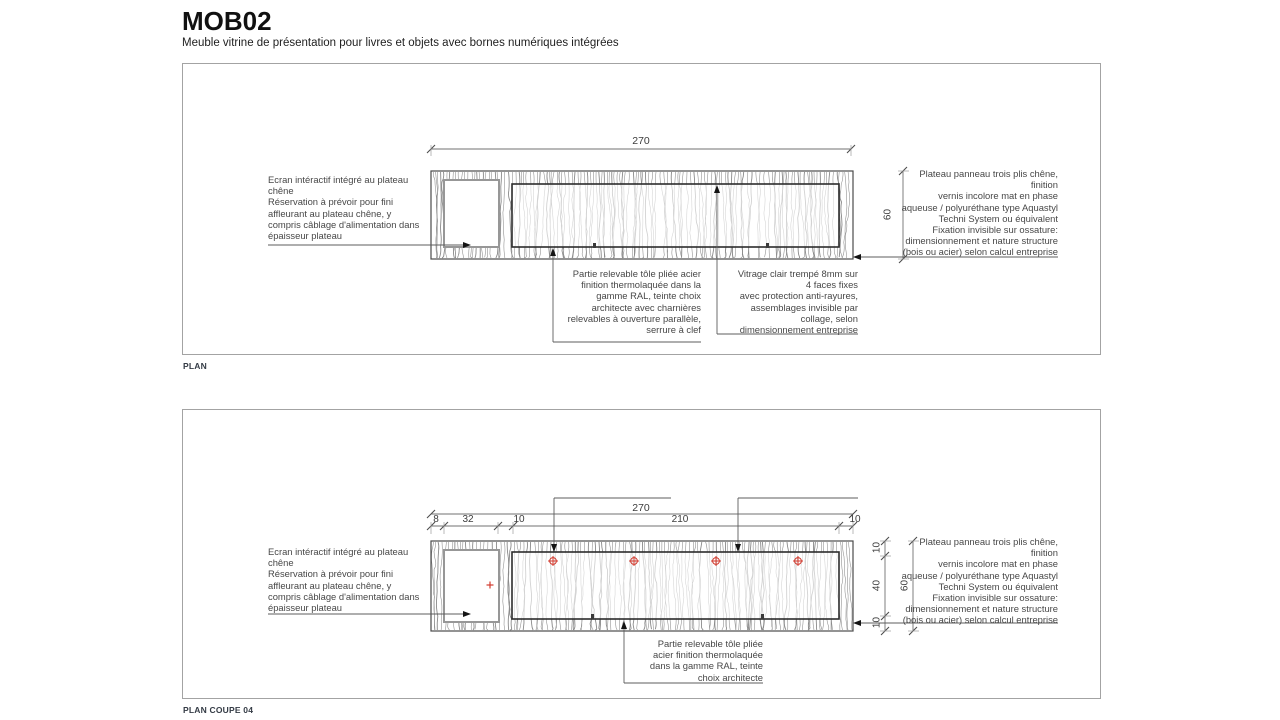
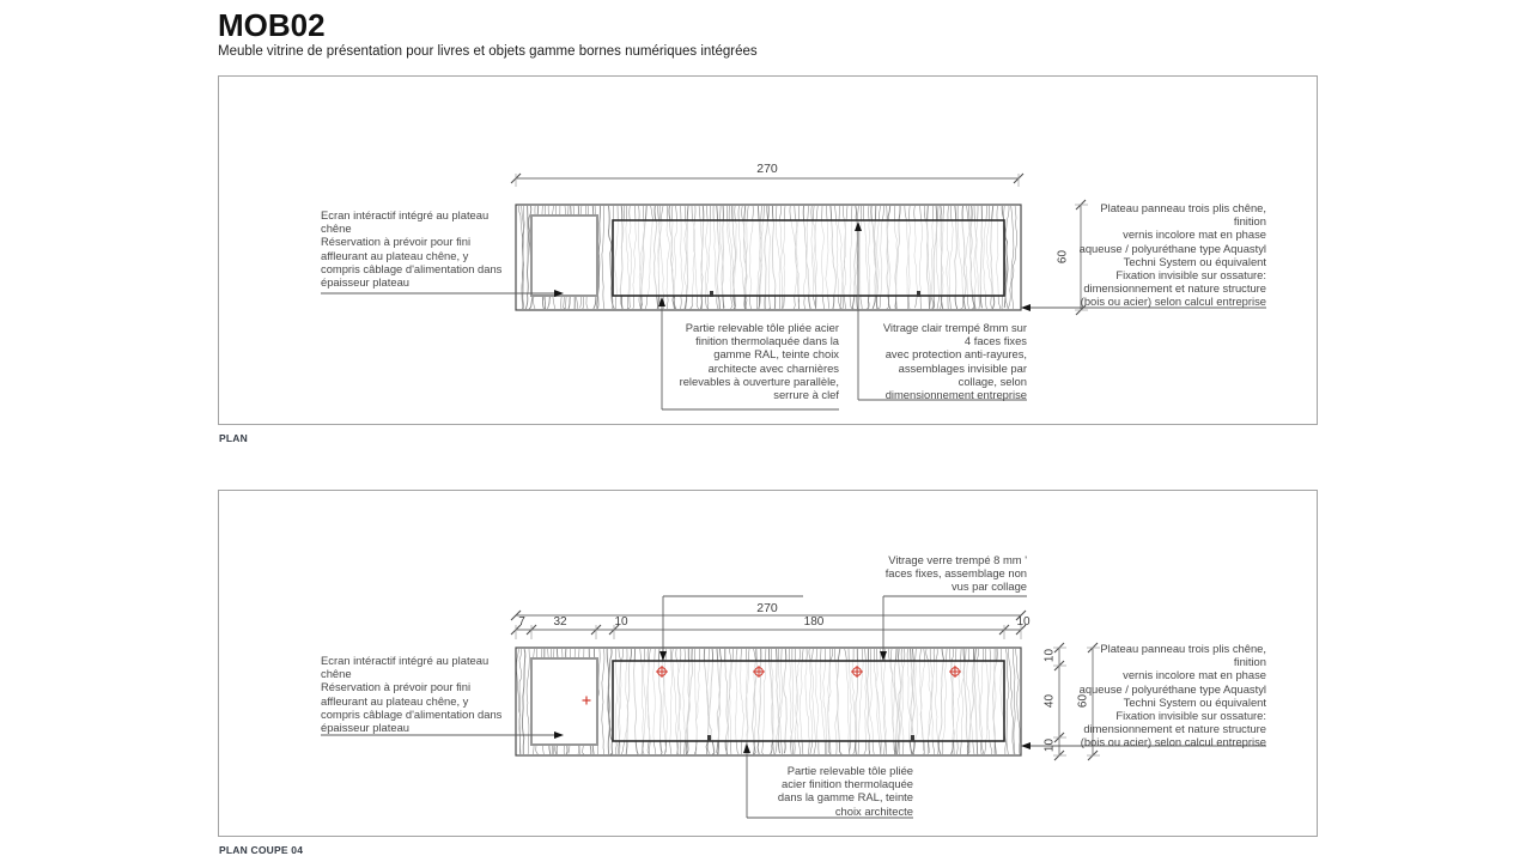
  MOB02
- Meuble vitrine de présentation pour livres et objets avec bornes numériques intégrées
+ Meuble vitrine de présentation pour livres et objets gamme bornes numériques intégrées
  Ecran intéractif intégré au plateau
  chêne
  Réservation à prévoir pour fini
  affleurant au plateau chêne, y
  compris câblage d'alimentation dans
  épaisseur plateau
  Partie relevable tôle pliée acier
  finition thermolaquée dans la
  gamme RAL, teinte choix
  architecte avec charnières
  relevables à ouverture parallèle,
  serrure à clef
  Vitrage clair trempé 8mm sur
  4 faces fixes
  avec protection anti-rayures,
  assemblages invisible par
  collage, selon
  dimensionnement entreprise
  Plateau panneau trois plis chêne,
  finition
  vernis incolore mat en phase
  aqueuse / polyuréthane type Aquastyl
  Techni System ou équivalent
  Fixation invisible sur ossature:
  dimensionnement et nature structure
  (bois ou acier) selon calcul entreprise
  270
  PLAN
+ Vitrage verre trempé 8 mm '
+ faces fixes, assemblage non
+ vus par collage
  Ecran intéractif intégré au plateau
  chêne
  Réservation à prévoir pour fini
  affleurant au plateau chêne, y
  compris câblage d'alimentation dans
  épaisseur plateau
  Partie relevable tôle pliée
  acier finition thermolaquée
  dans la gamme RAL, teinte
  choix architecte
  Plateau panneau trois plis chêne,
  finition
  vernis incolore mat en phase
  aqueuse / polyuréthane type Aquastyl
  Techni System ou équivalent
  Fixation invisible sur ossature:
  dimensionnement et nature structure
  (bois ou acier) selon calcul entreprise
  270
- 8
+ 7
  32
  10
- 210
+ 180
  10
  PLAN COUPE 04
